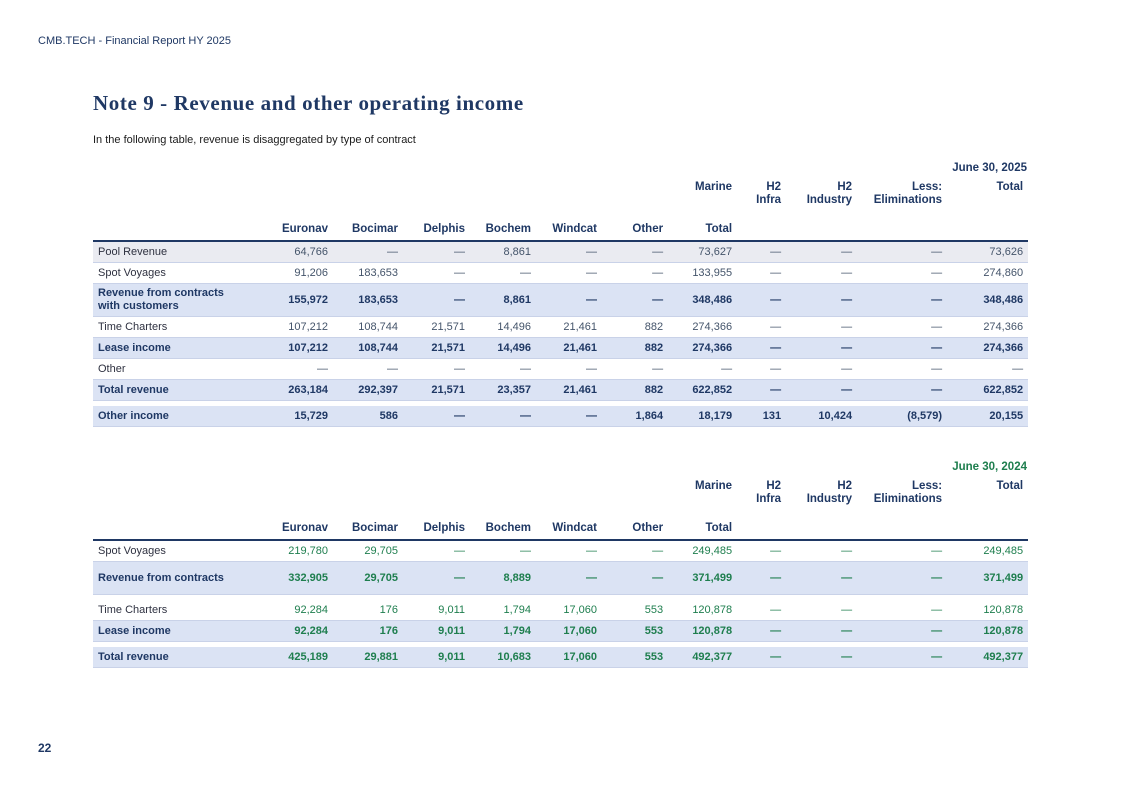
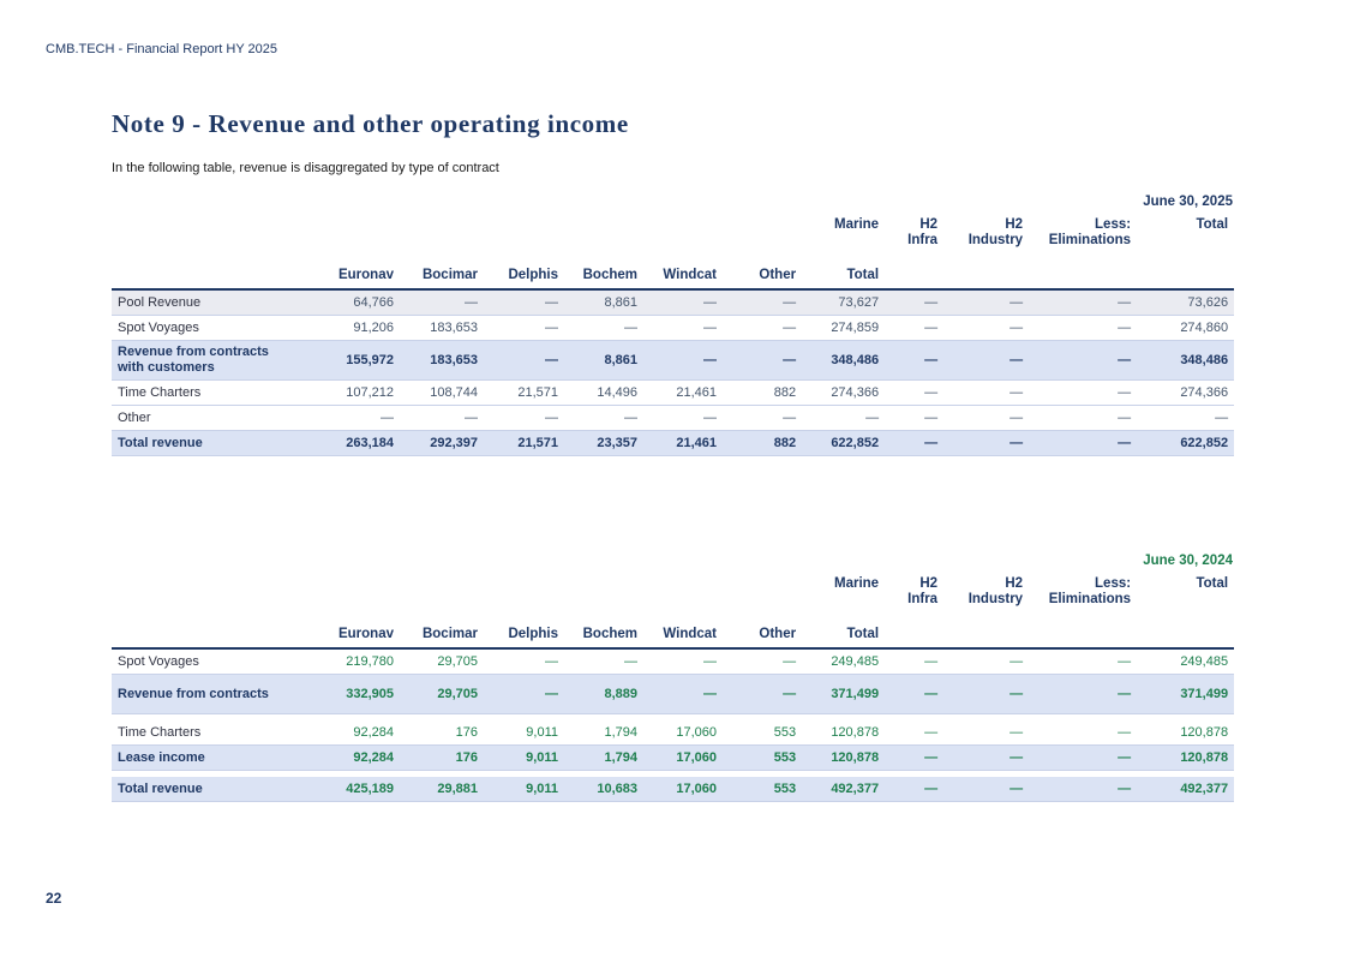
  CMB.TECH - Financial Report HY 2025
  Note 9 - Revenue and other operating income
  In the following table, revenue is disaggregated by type of contract
  June 30, 2025
  	Marine	H2 Infra	H2 Industry	Less: Eliminations	Total
  	Euronav	Bocimar	Delphis	Bochem	Windcat	Other	Total
  Pool Revenue	64,766	—	—	8,861	—	—	73,627	—	—	—	73,626
- Spot Voyages	91,206	183,653	—	—	—	—	133,955	—	—	—	274,860
+ Spot Voyages	91,206	183,653	—	—	—	—	274,859	—	—	—	274,860
  Revenue from contracts with customers	155,972	183,653	—	8,861	—	—	348,486	—	—	—	348,486
  Time Charters	107,212	108,744	21,571	14,496	21,461	882	274,366	—	—	—	274,366
- Lease income	107,212	108,744	21,571	14,496	21,461	882	274,366	—	—	—	274,366
  Other	—	—	—	—	—	—	—	—	—	—	—
  Total revenue	263,184	292,397	21,571	23,357	21,461	882	622,852	—	—	—	622,852
- Other income	15,729	586	—	—	—	1,864	18,179	131	10,424	(8,579)	20,155
  June 30, 2024
  	Marine	H2 Infra	H2 Industry	Less: Eliminations	Total
  	Euronav	Bocimar	Delphis	Bochem	Windcat	Other	Total
  Spot Voyages	219,780	29,705	—	—	—	—	249,485	—	—	—	249,485
  Revenue from contracts	332,905	29,705	—	8,889	—	—	371,499	—	—	—	371,499
  Time Charters	92,284	176	9,011	1,794	17,060	553	120,878	—	—	—	120,878
  Lease income	92,284	176	9,011	1,794	17,060	553	120,878	—	—	—	120,878
  Total revenue	425,189	29,881	9,011	10,683	17,060	553	492,377	—	—	—	492,377
  22
